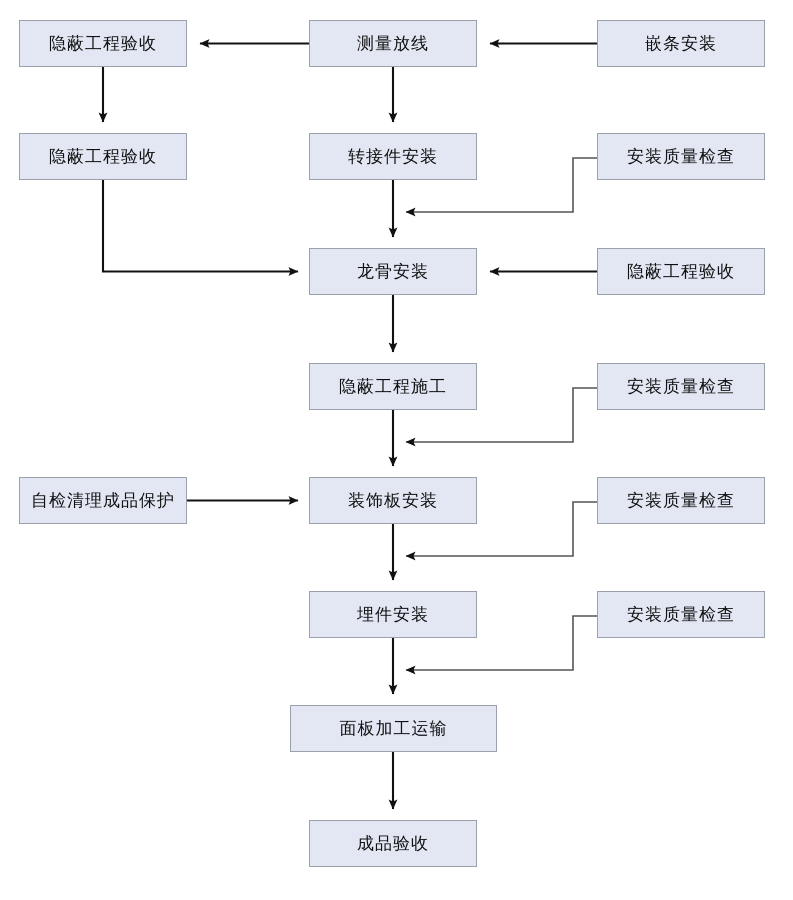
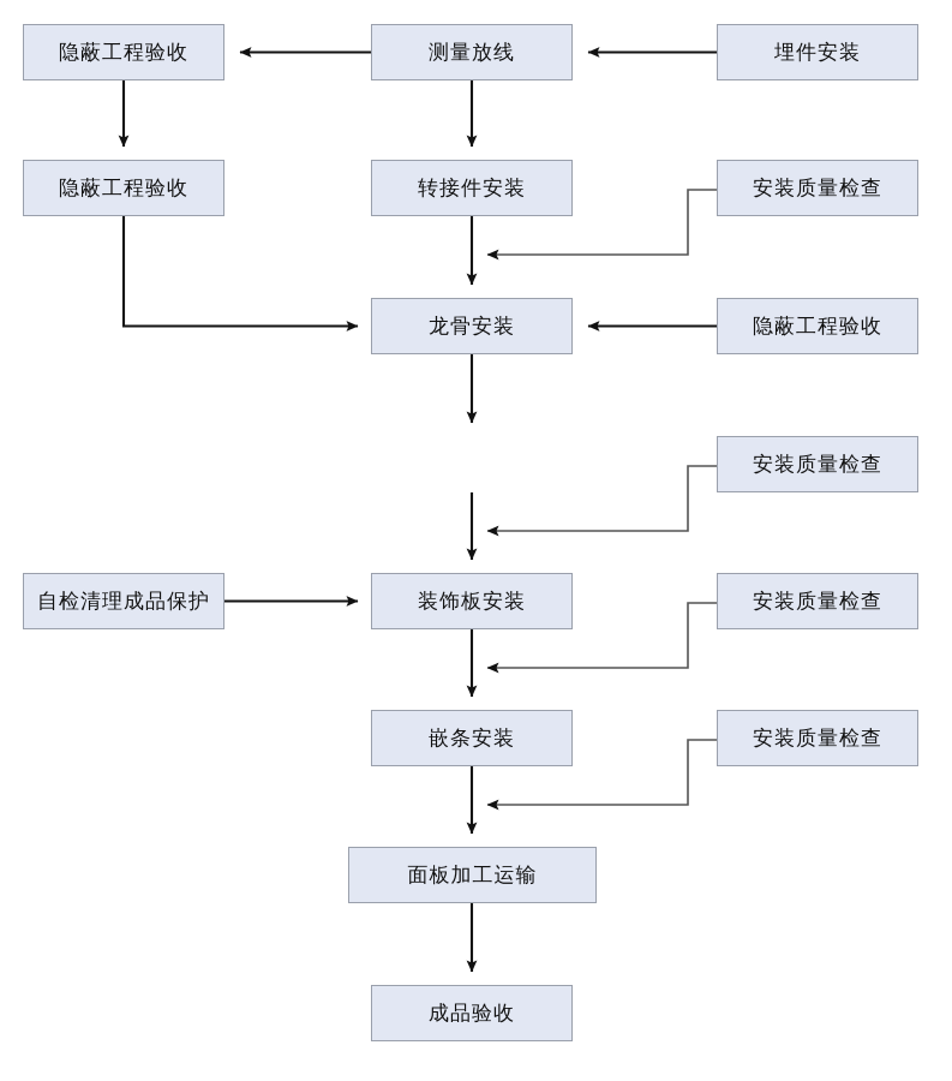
  隐蔽工程验收
  测量放线
- 嵌条安装
+ 埋件安装
  隐蔽工程验收
  转接件安装
  安装质量检查
  龙骨安装
  隐蔽工程验收
- 隐蔽工程施工
  安装质量检查
  自检清理成品保护
  装饰板安装
  安装质量检查
- 埋件安装
+ 嵌条安装
  安装质量检查
  面板加工运输
  成品验收
